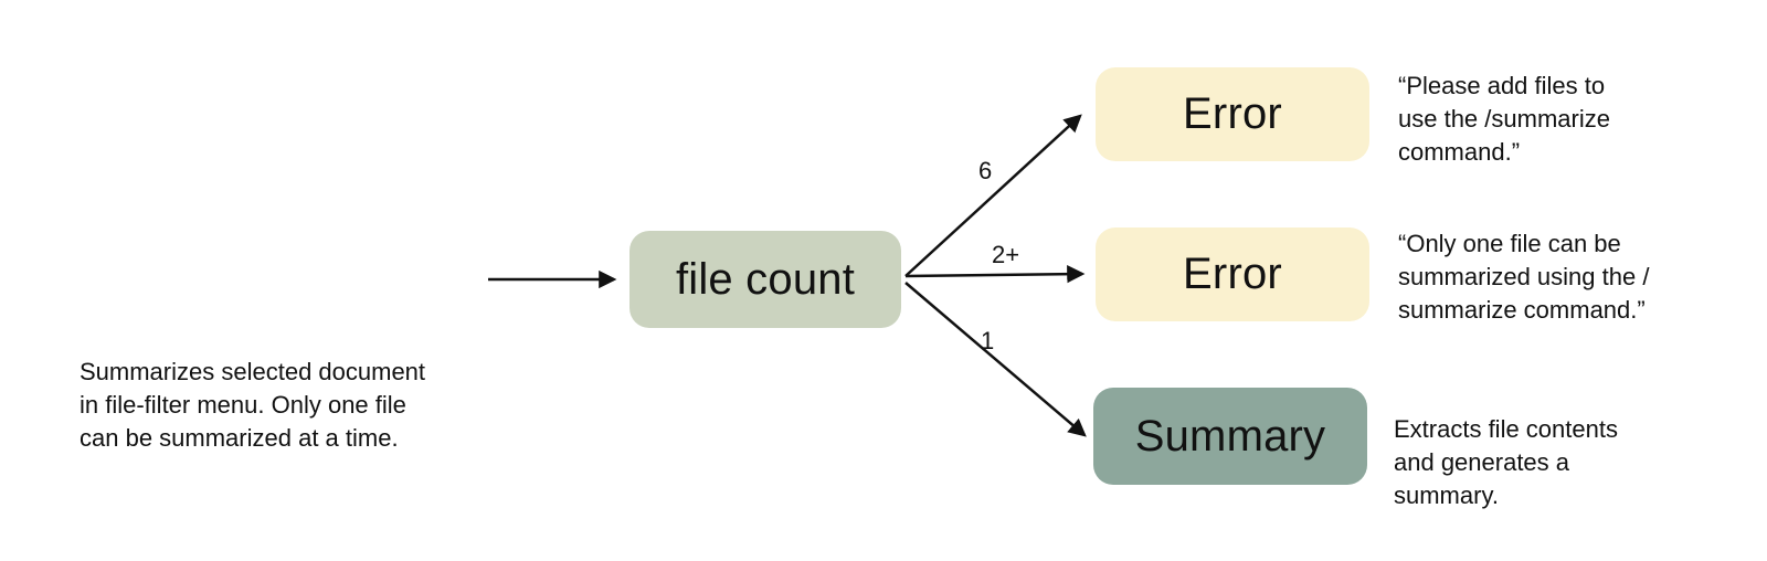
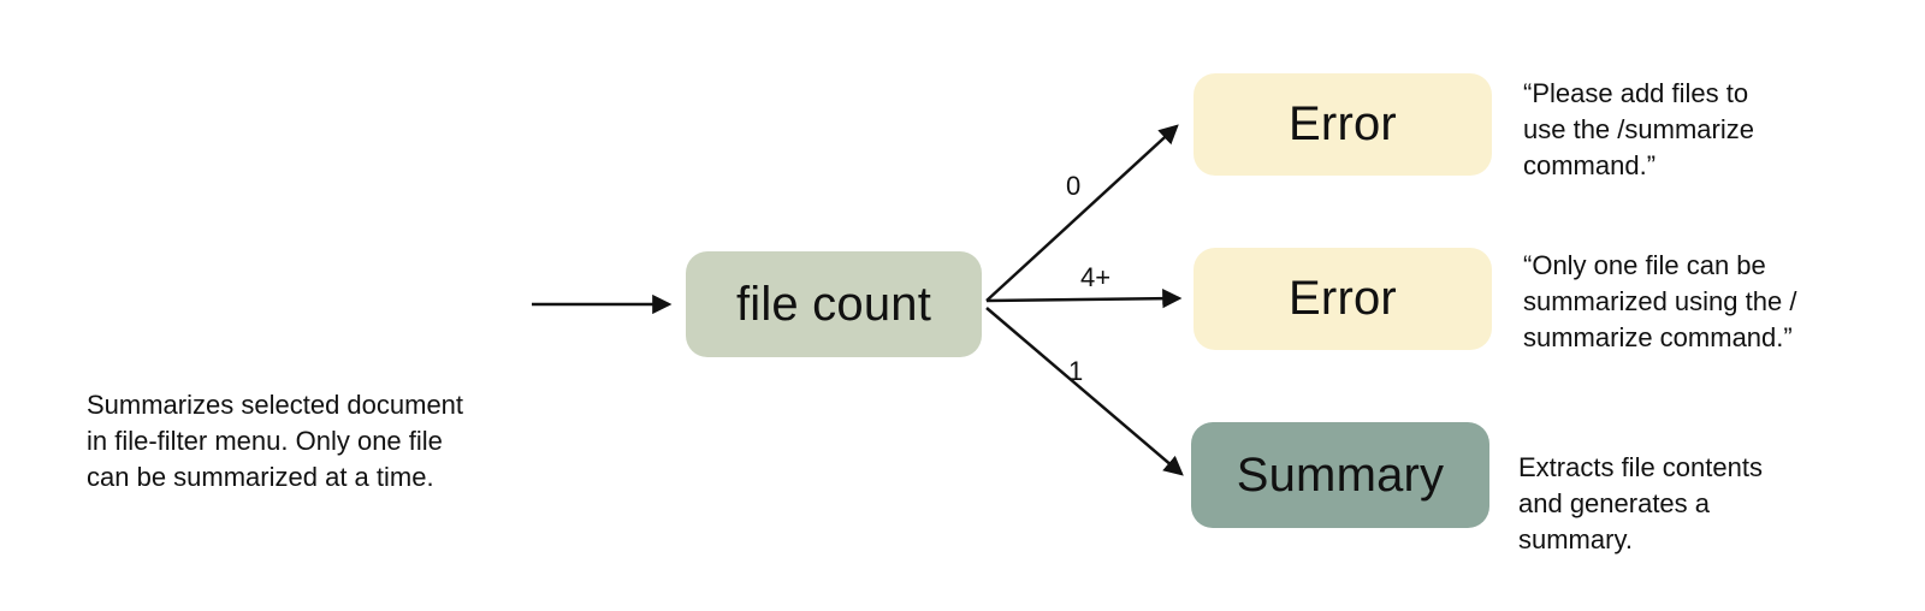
  file count
  Error
  Error
  Summary
  Summarizes selected document
  in file-filter menu. Only one file
  can be summarized at a time.
  “Please add files to
  use the /summarize
  command.”
  “Only one file can be
  summarized using the /
  summarize command.”
  Extracts file contents
  and generates a
  summary.
- 6
+ 0
- 2+
+ 4+
  1
